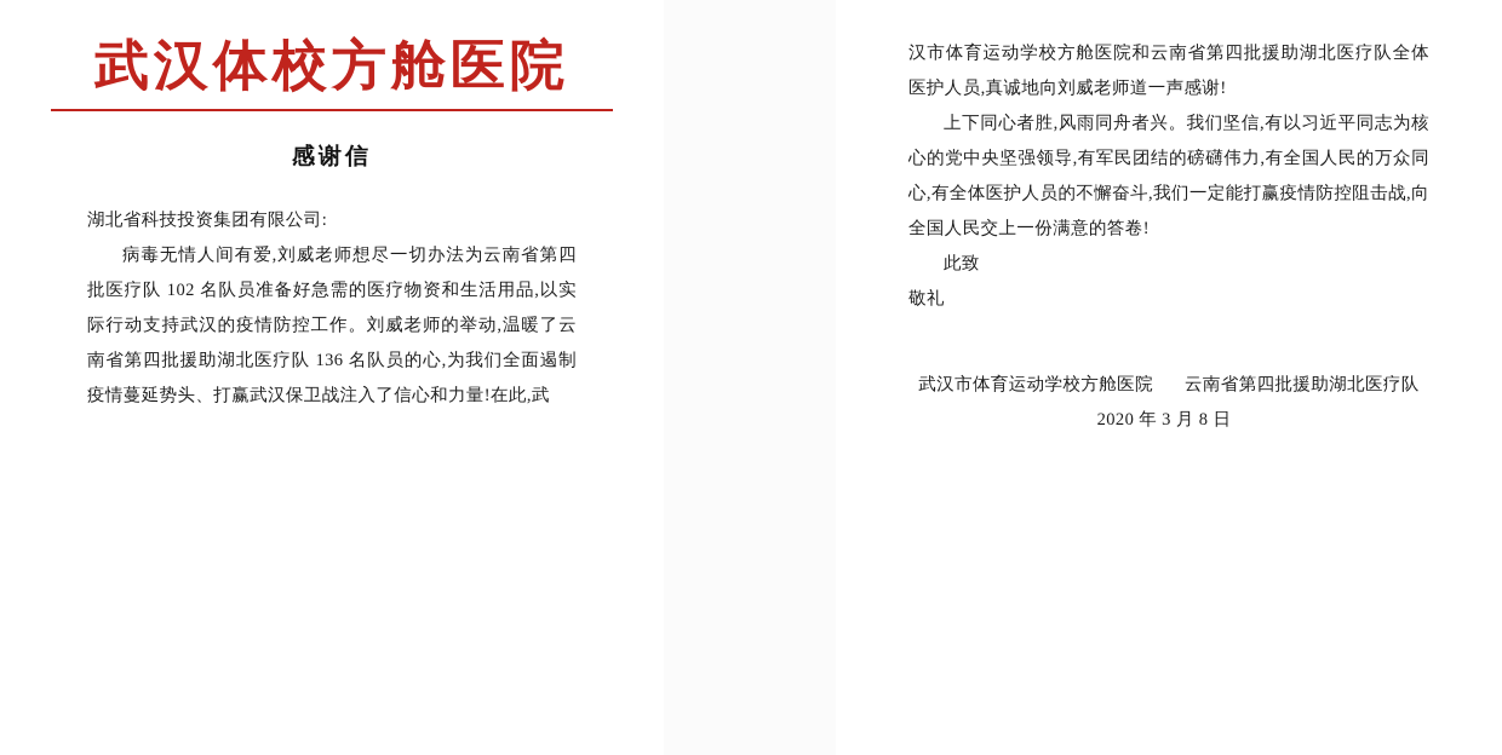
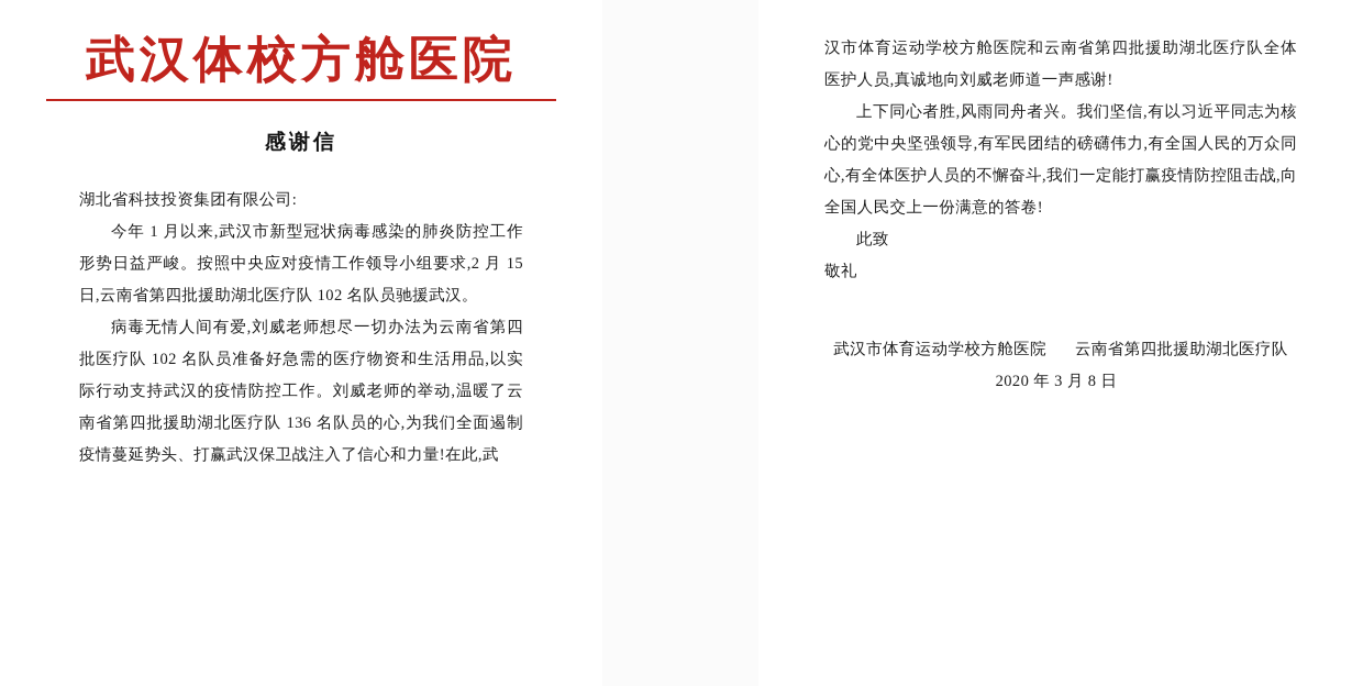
  武汉体校方舱医院
  感谢信
  湖北省科技投资集团有限公司:
+ 今年 1 月以来,武汉市新型冠状病毒感染的肺炎防控工作形势日益严峻。按照中央应对疫情工作领导小组要求,2 月 15 日,云南省第四批援助湖北医疗队 102 名队员驰援武汉。
  病毒无情人间有爱,刘威老师想尽一切办法为云南省第四批医疗队 102 名队员准备好急需的医疗物资和生活用品,以实际行动支持武汉的疫情防控工作。刘威老师的举动,温暖了云南省第四批援助湖北医疗队 136 名队员的心,为我们全面遏制疫情蔓延势头、打赢武汉保卫战注入了信心和力量!在此,武
  汉市体育运动学校方舱医院和云南省第四批援助湖北医疗队全体医护人员,真诚地向刘威老师道一声感谢!
  上下同心者胜,风雨同舟者兴。我们坚信,有以习近平同志为核心的党中央坚强领导,有军民团结的磅礴伟力,有全国人民的万众同心,有全体医护人员的不懈奋斗,我们一定能打赢疫情防控阻击战,向全国人民交上一份满意的答卷!
  此致
  敬礼
  武汉市体育运动学校方舱医院 云南省第四批援助湖北医疗队
  2020 年 3 月 8 日
